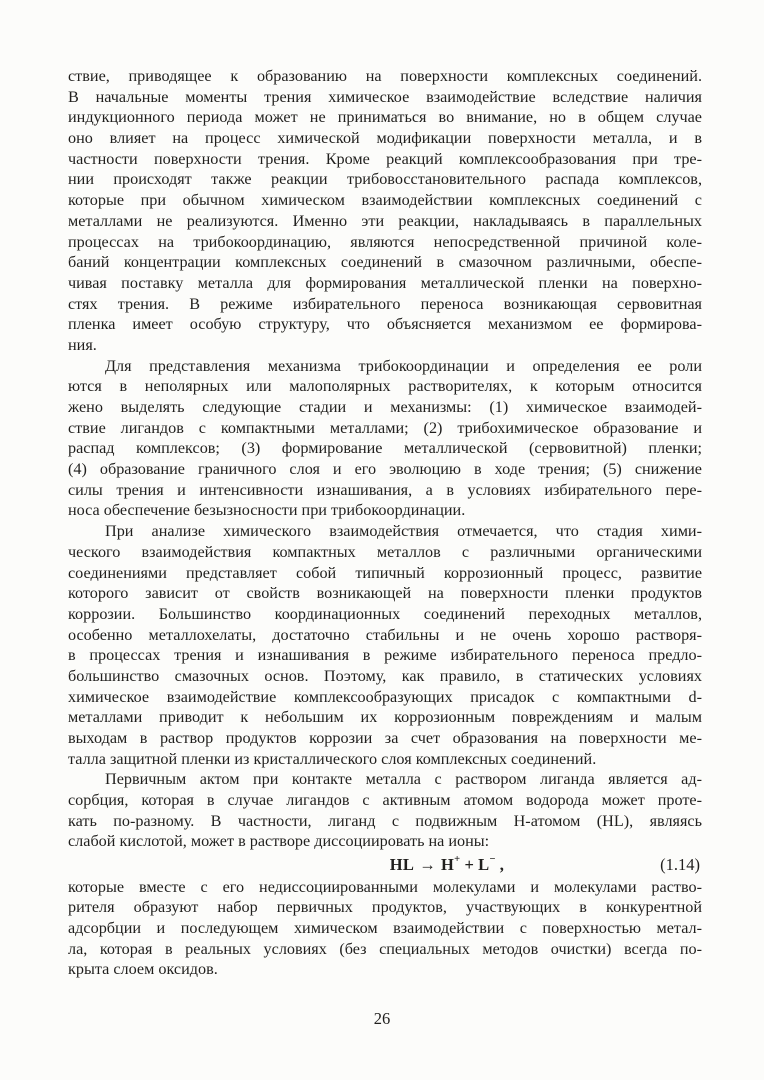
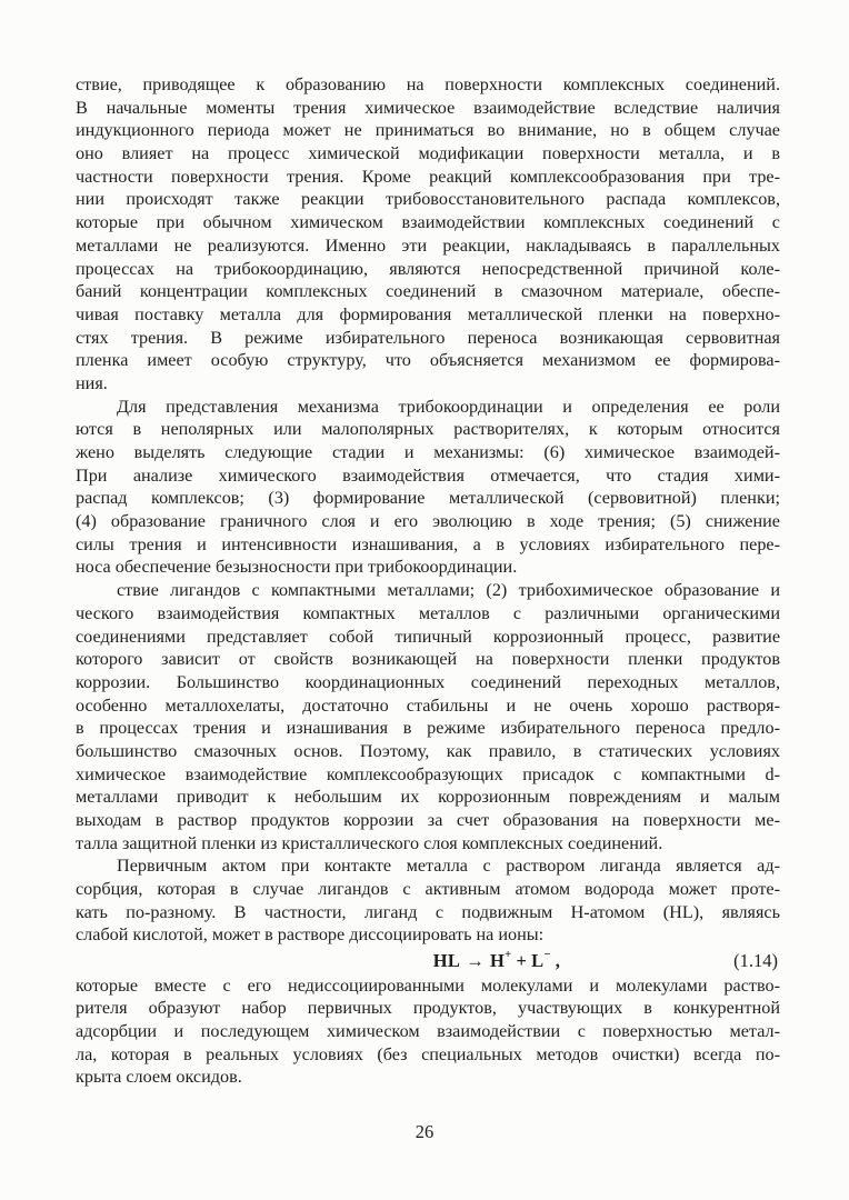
  ствие, приводящее к образованию на поверхности комплексных соединений.
  В начальные моменты трения химическое взаимодействие вследствие наличия
  индукционного периода может не приниматься во внимание, но в общем случае
  оно влияет на процесс химической модификации поверхности металла, и в
  частности поверхности трения. Кроме реакций комплексообразования при тре-
  нии происходят также реакции трибовосстановительного распада комплексов,
  которые при обычном химическом взаимодействии комплексных соединений с
  металлами не реализуются. Именно эти реакции, накладываясь в параллельных
  процессах на трибокоординацию, являются непосредственной причиной коле-
- баний концентрации комплексных соединений в смазочном различными, обеспе-
+ баний концентрации комплексных соединений в смазочном материале, обеспе-
  чивая поставку металла для формирования металлической пленки на поверхно-
  стях трения. В режиме избирательного переноса возникающая сервовитная
  пленка имеет особую структуру, что объясняется механизмом ее формирова-
  ния.
  Для представления механизма трибокоординации и определения ее роли
  ются в неполярных или малополярных растворителях, к которым относится
- жено выделять следующие стадии и механизмы: (1) химическое взаимодей-
+ жено выделять следующие стадии и механизмы: (6) химическое взаимодей-
- ствие лигандов с компактными металлами; (2) трибохимическое образование и
+ При анализе химического взаимодействия отмечается, что стадия хими-
  распад комплексов; (3) формирование металлической (сервовитной) пленки;
  (4) образование граничного слоя и его эволюцию в ходе трения; (5) снижение
  силы трения и интенсивности изнашивания, а в условиях избирательного пере-
  носа обеспечение безызносности при трибокоординации.
- При анализе химического взаимодействия отмечается, что стадия хими-
+ ствие лигандов с компактными металлами; (2) трибохимическое образование и
  ческого взаимодействия компактных металлов с различными органическими
  соединениями представляет собой типичный коррозионный процесс, развитие
  которого зависит от свойств возникающей на поверхности пленки продуктов
  коррозии. Большинство координационных соединений переходных металлов,
  особенно металлохелаты, достаточно стабильны и не очень хорошо растворя-
  в процессах трения и изнашивания в режиме избирательного переноса предло-
  большинство смазочных основ. Поэтому, как правило, в статических условиях
  химическое взаимодействие комплексообразующих присадок с компактными d-
  металлами приводит к небольшим их коррозионным повреждениям и малым
  выходам в раствор продуктов коррозии за счет образования на поверхности ме-
  талла защитной пленки из кристаллического слоя комплексных соединений.
  Первичным актом при контакте металла с раствором лиганда является ад-
  сорбция, которая в случае лигандов с активным атомом водорода может проте-
  кать по-разному. В частности, лиганд с подвижным Н-атомом (HL), являясь
  слабой кислотой, может в растворе диссоциировать на ионы:
  HL → H+ + L− ,
  (1.14)
  которые вместе с его недиссоциированными молекулами и молекулами раство-
  рителя образуют набор первичных продуктов, участвующих в конкурентной
  адсорбции и последующем химическом взаимодействии с поверхностью метал-
  ла, которая в реальных условиях (без специальных методов очистки) всегда по-
  крыта слоем оксидов.
  26
